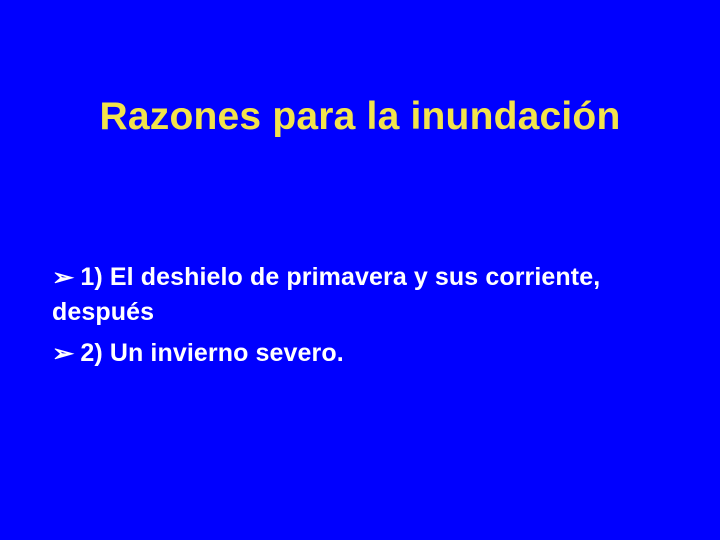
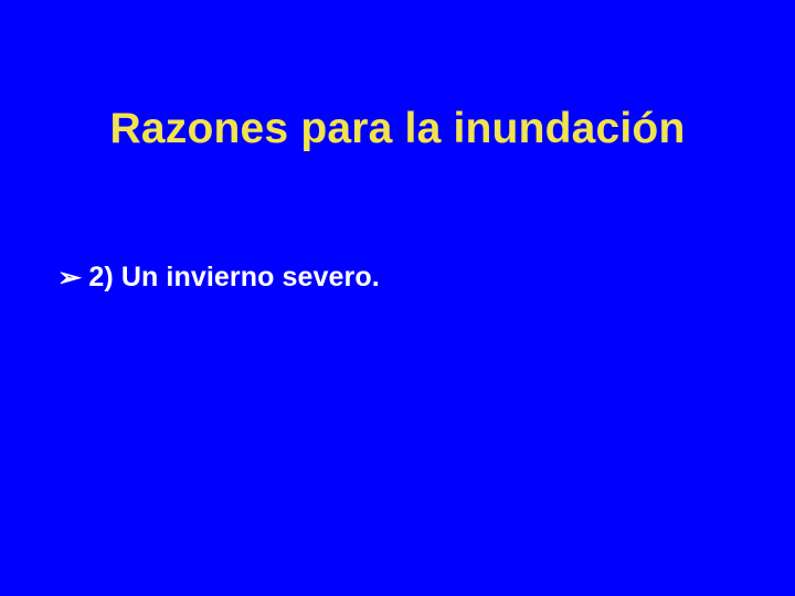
  Razones para la inundación
- ➢ 1) El deshielo de primavera y sus corriente, después
  ➢ 2) Un invierno severo.
